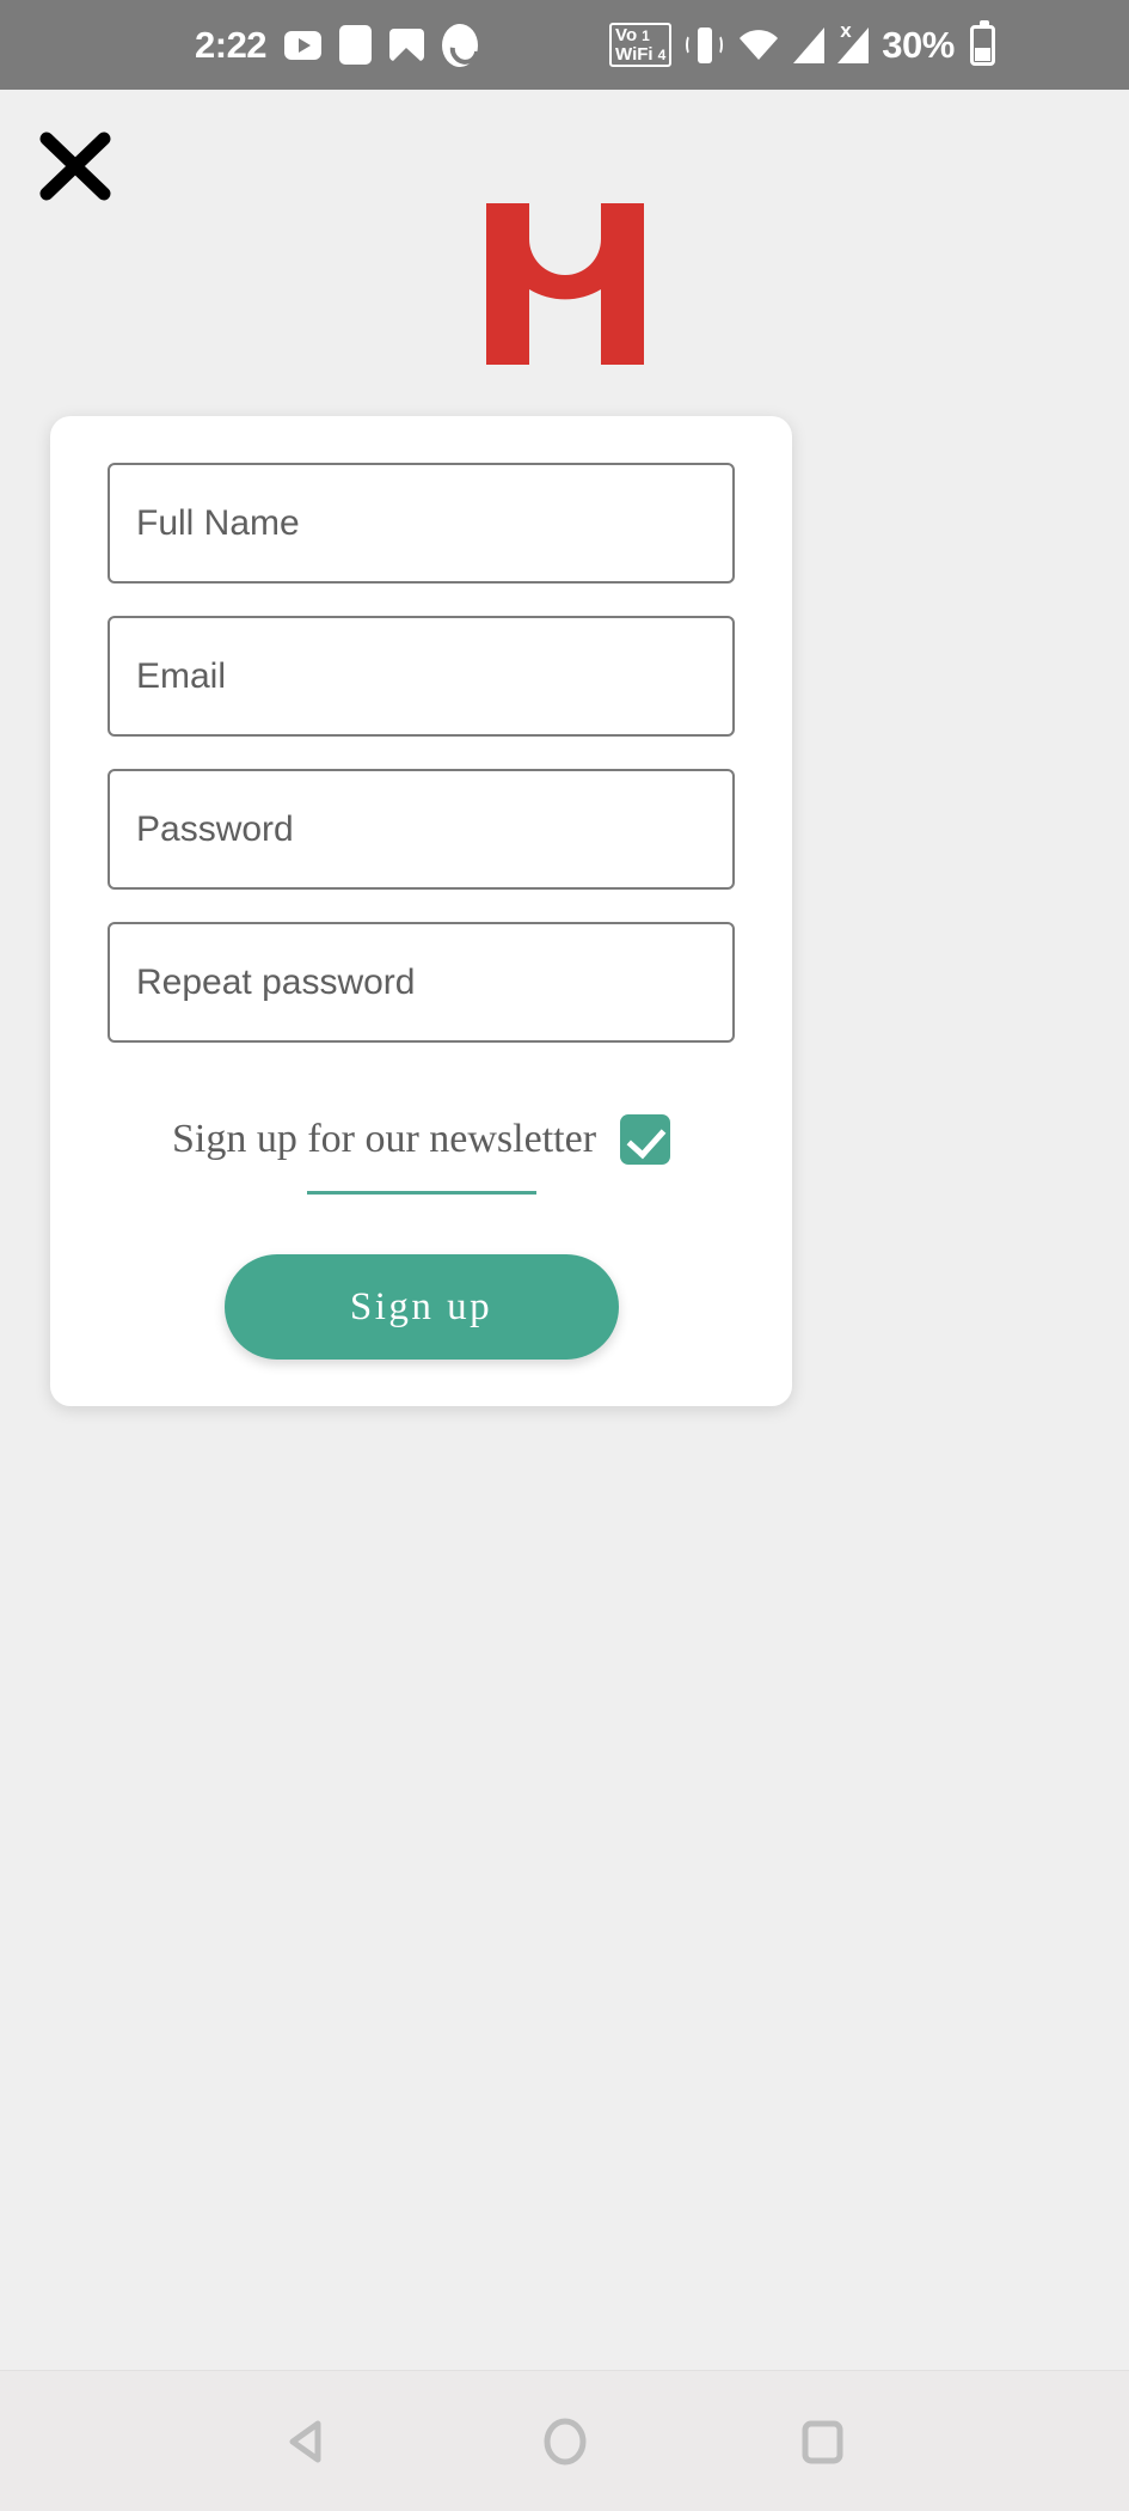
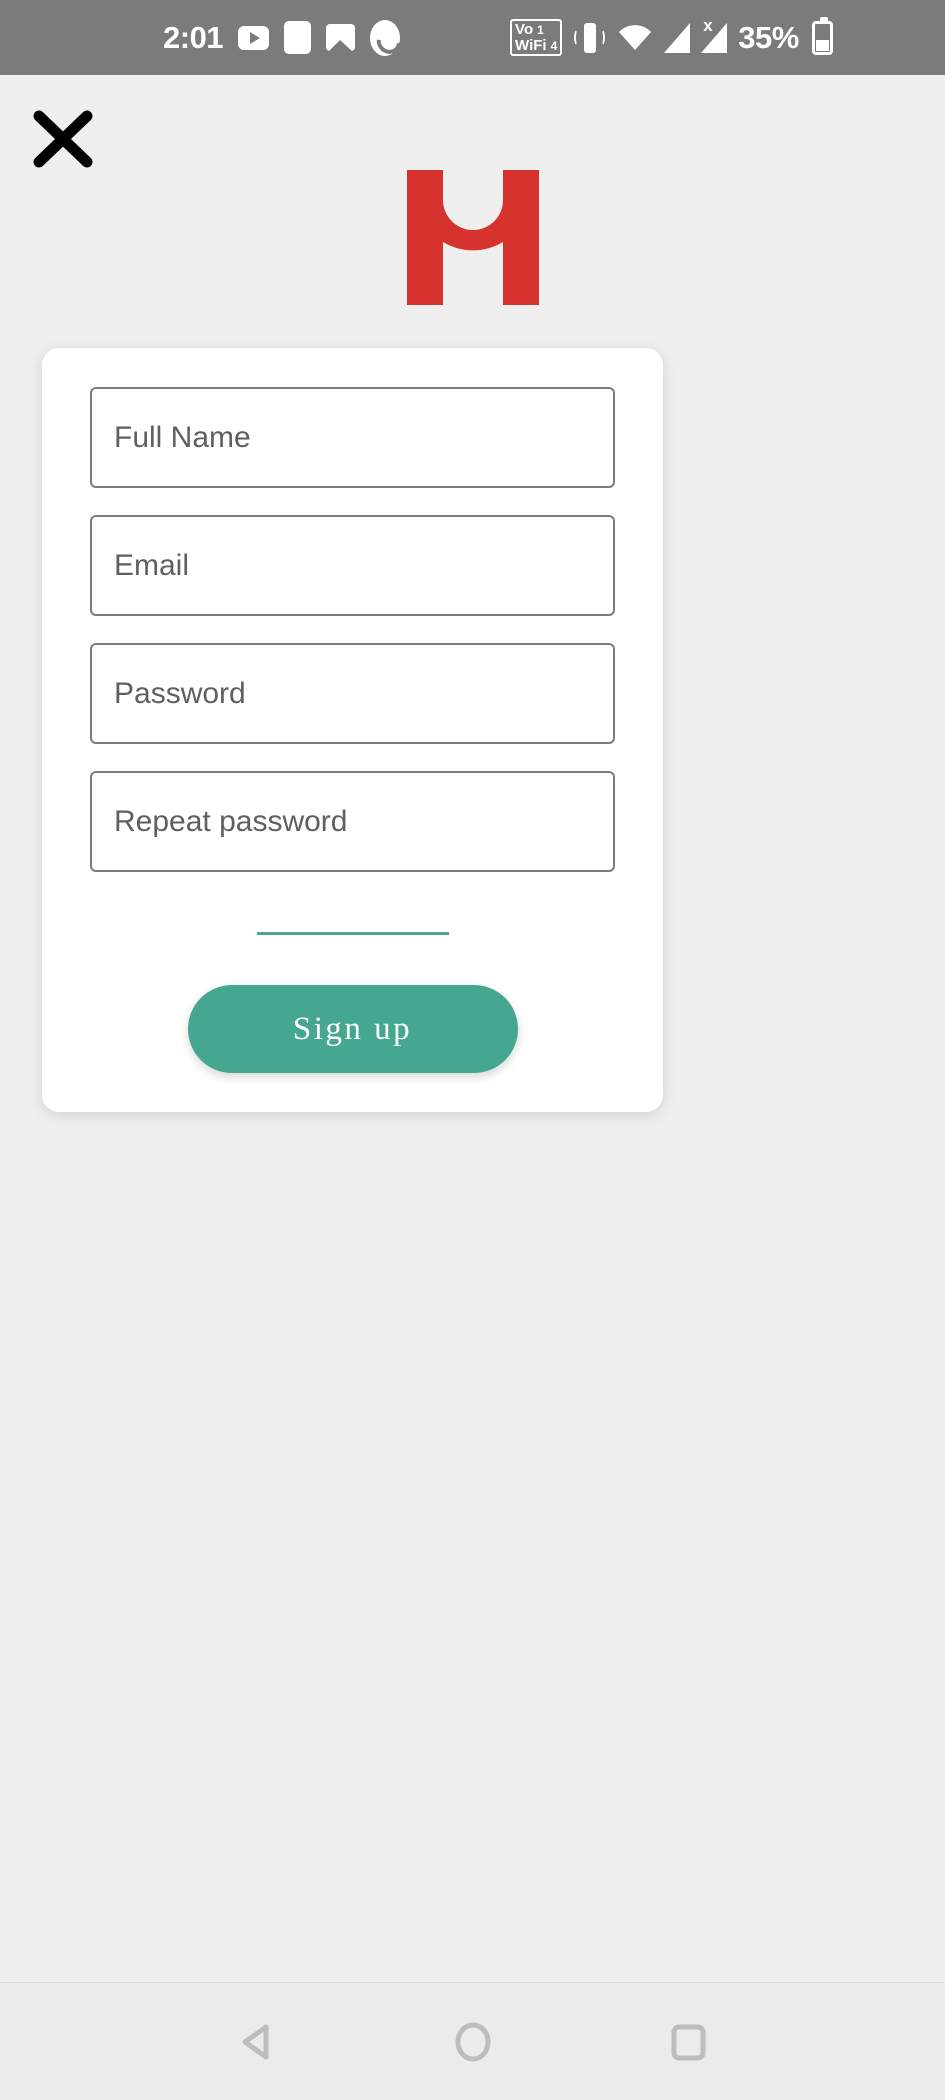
- 2:22
+ 2:01
  Vo
  1
  WiFi
  4
  x
- 30%
+ 35%
  Full Name
  Email
  Password
  Repeat password
- Sign up for our newsletter
  Sign up
